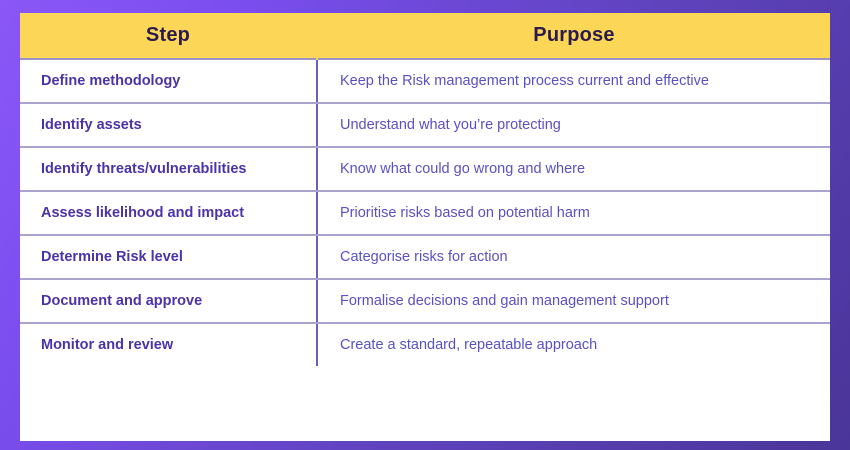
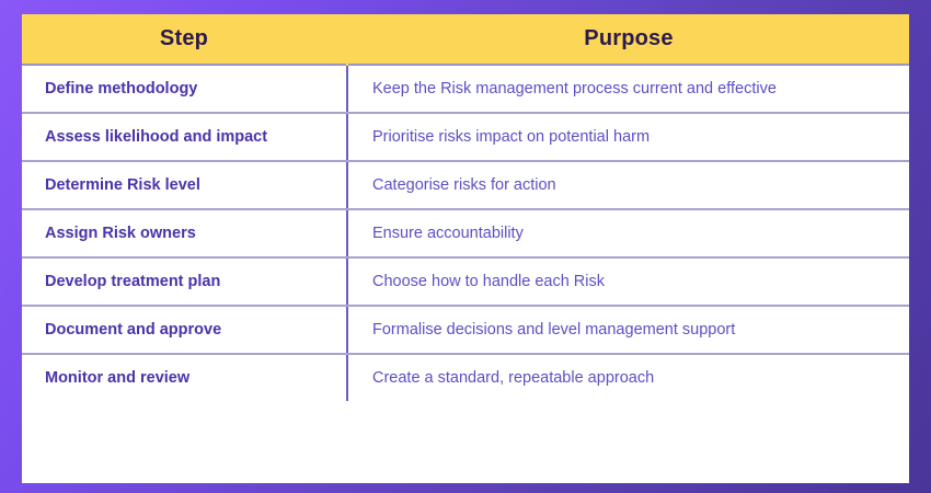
  Step	Purpose
  Define methodology	Keep the Risk management process current and effective
- Identify assets	Understand what you’re protecting
- Identify threats/vulnerabilities	Know what could go wrong and where
- Assess likelihood and impact	Prioritise risks based on potential harm
+ Assess likelihood and impact	Prioritise risks impact on potential harm
  Determine Risk level	Categorise risks for action
+ Assign Risk owners	Ensure accountability
+ Develop treatment plan	Choose how to handle each Risk
- Document and approve	Formalise decisions and gain management support
+ Document and approve	Formalise decisions and level management support
  Monitor and review	Create a standard, repeatable approach
